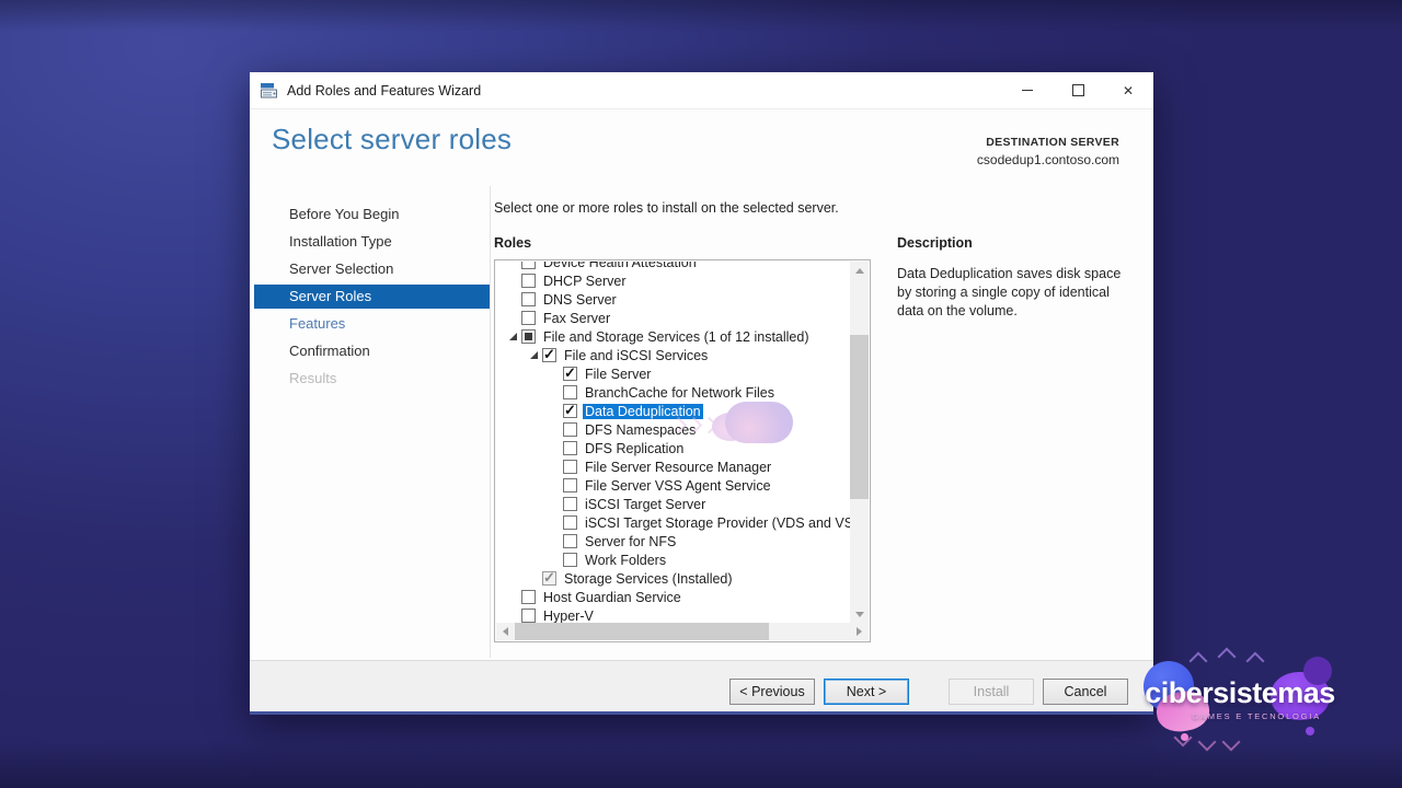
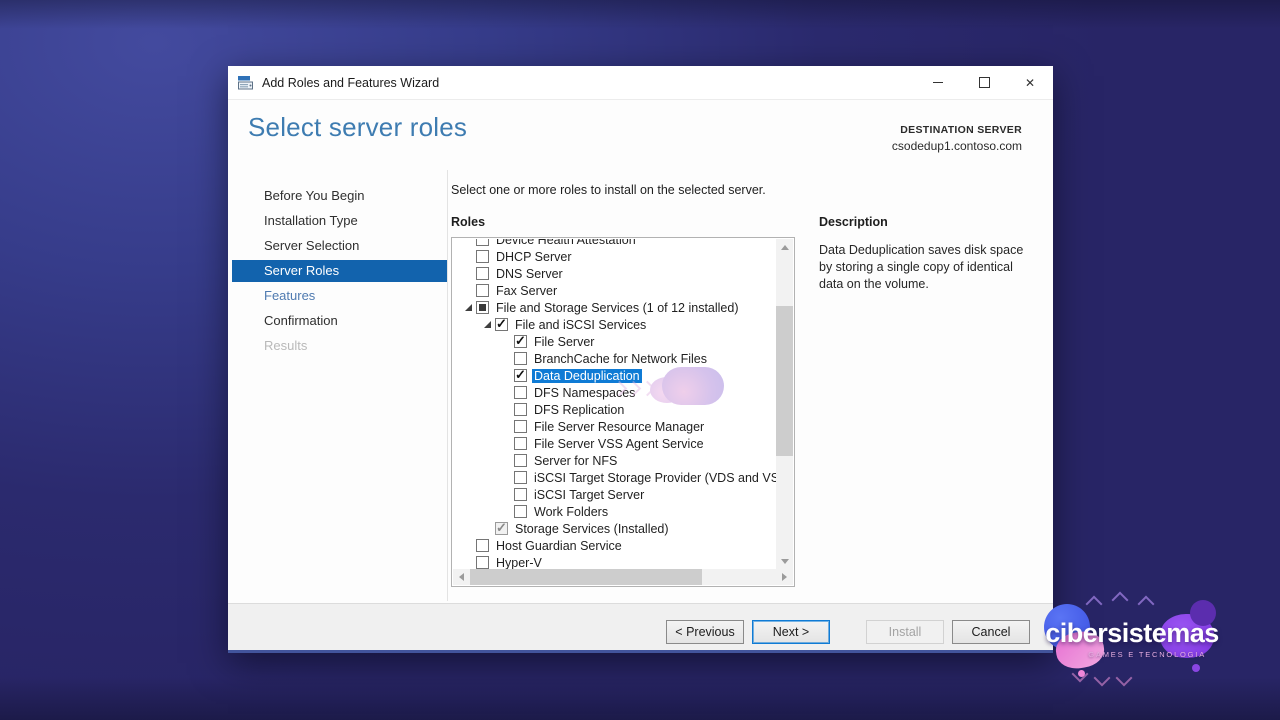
  Add Roles and Features Wizard
  ✕
  Select server roles
  DESTINATION SERVER
  csodedup1.contoso.com
  Before You Begin
  Installation Type
  Server Selection
  Server Roles
  Features
  Confirmation
  Results
  Select one or more roles to install on the selected server.
  Roles
  Device Health Attestation
  DHCP Server
  DNS Server
  Fax Server
  File and Storage Services (1 of 12 installed)
  File and iSCSI Services
  File Server
  BranchCache for Network Files
  Data Deduplication
  DFS Namespaces
  DFS Replication
  File Server Resource Manager
  File Server VSS Agent Service
- iSCSI Target Server
+ Server for NFS
  iSCSI Target Storage Provider (VDS and VS
- Server for NFS
+ iSCSI Target Server
  Work Folders
  Storage Services (Installed)
  Host Guardian Service
  Hyper-V
  Description
  Data Deduplication saves disk space by storing a single copy of identical data on the volume.
  < Previous
  Next >
  Install
  Cancel
  cibersistemas
  GAMES E TECNOLOGIA
